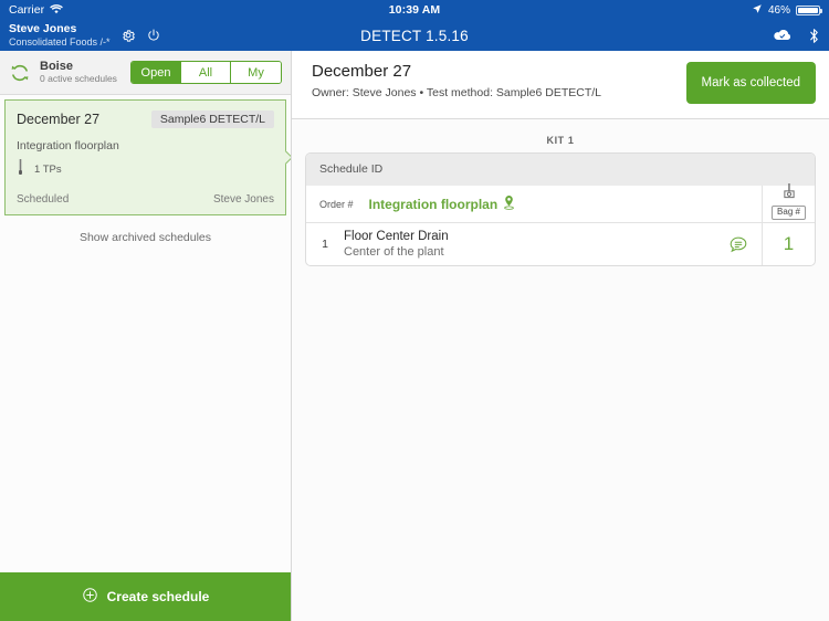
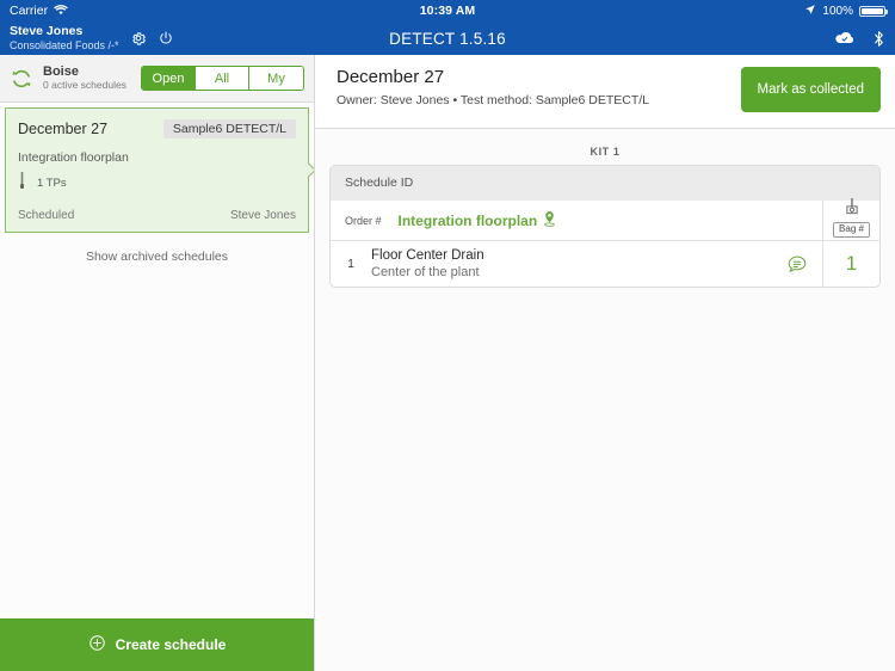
  Carrier
  10:39 AM
- 46%
+ 100%
  Steve Jones
  Consolidated Foods /-*
  DETECT 1.5.16
  Boise
  0 active schedules
  Open
  All
  My
  December 27
  Sample6 DETECT/L
  Integration floorplan
  1 TPs
  Scheduled
  Steve Jones
  Show archived schedules
  Create schedule
  December 27
  Owner: Steve Jones • Test method: Sample6 DETECT/L
  Mark as collected
  KIT 1
  Schedule ID
  Order #
  Integration floorplan
  Bag #
  1
  Floor Center Drain
  Center of the plant
  1
